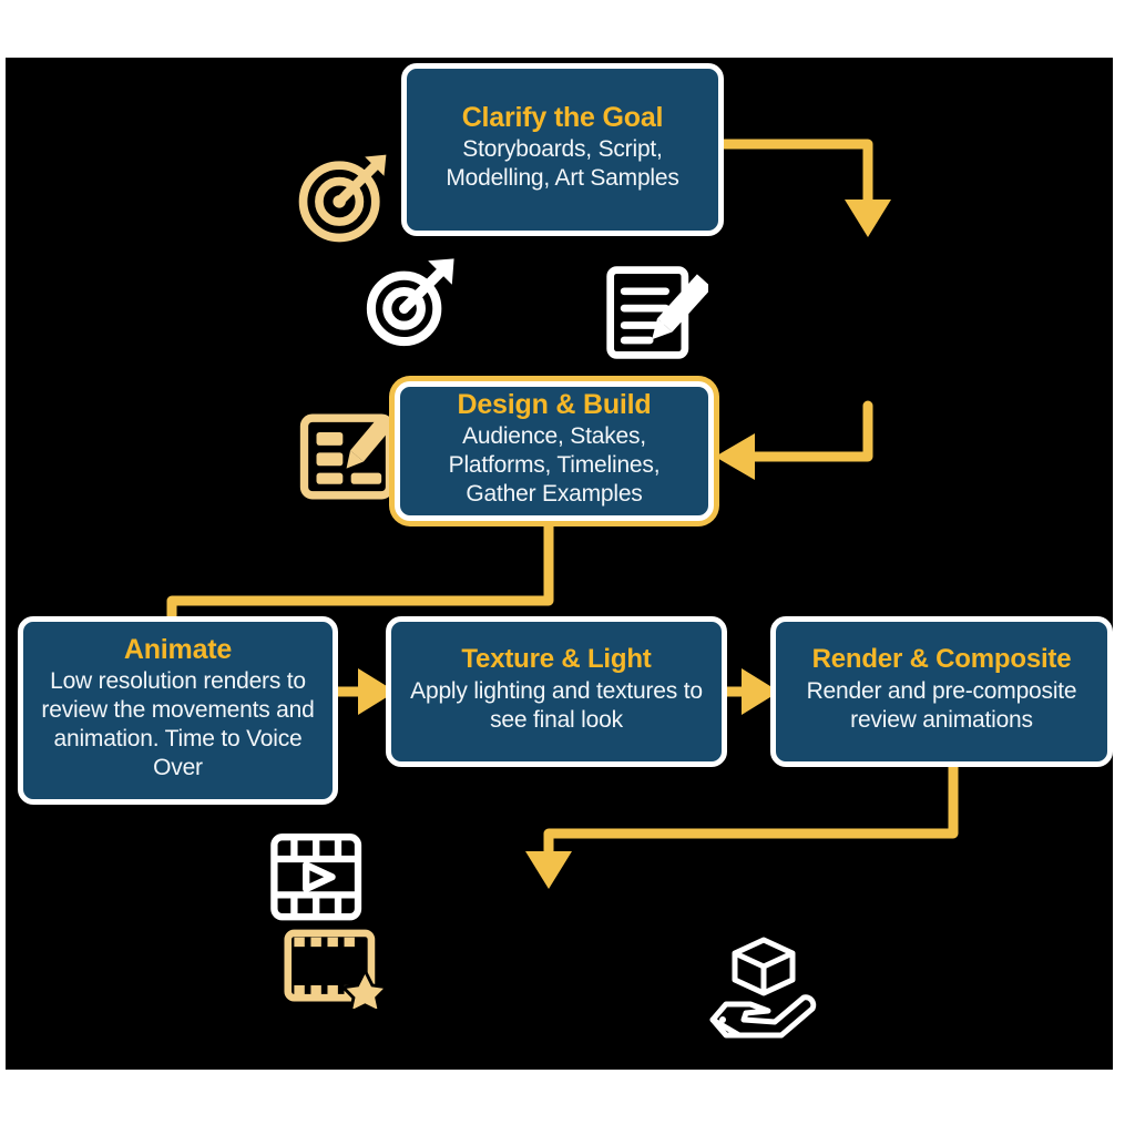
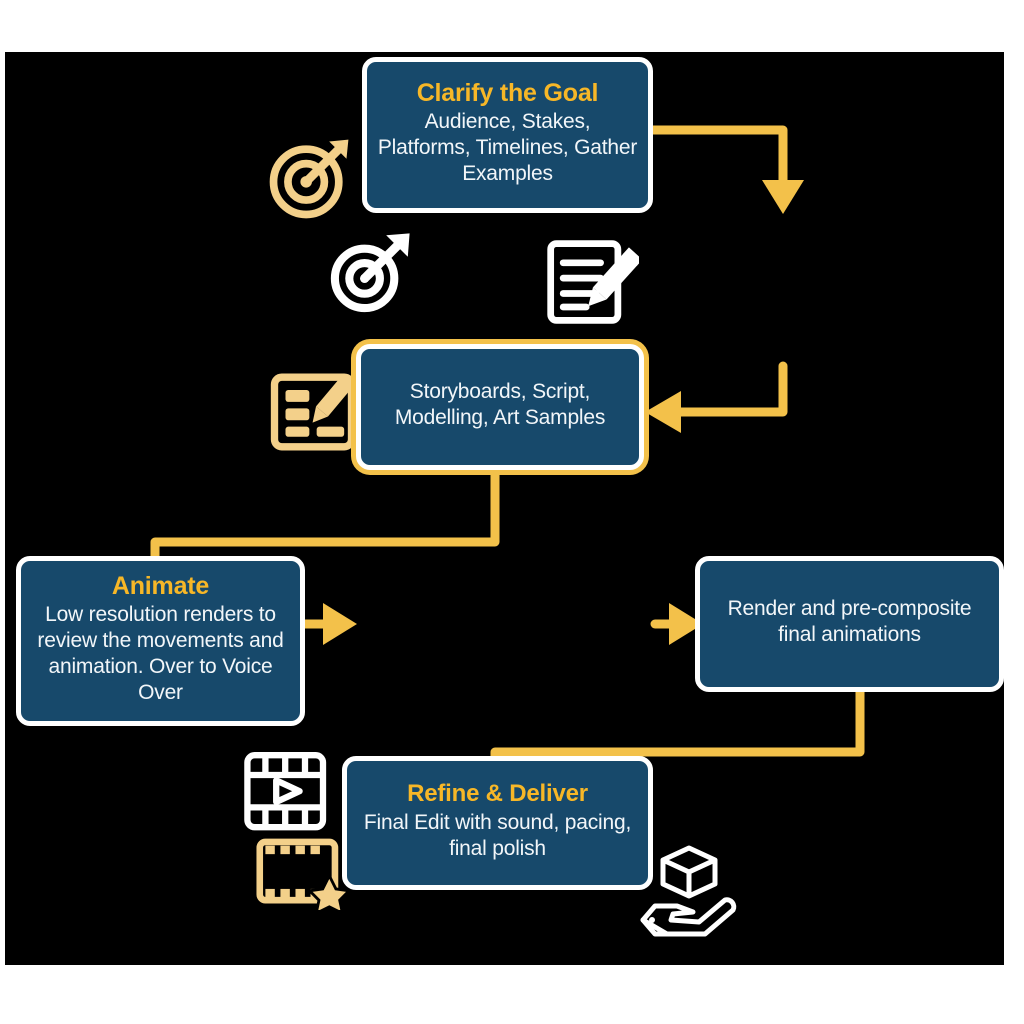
  Clarify the Goal
- Storyboards, Script, Modelling, Art Samples
+ Audience, Stakes, Platforms, Timelines, Gather Examples
- Design & Build
- Audience, Stakes, Platforms, Timelines, Gather Examples
+ Storyboards, Script, Modelling, Art Samples
  Animate
- Low resolution renders to review the movements and animation. Time to Voice Over
+ Low resolution renders to review the movements and animation. Over to Voice Over
- Texture & Light
- Apply lighting and textures to see final look
- Render & Composite
- Render and pre-composite review animations
+ Render and pre-composite final animations
+ Refine & Deliver
+ Final Edit with sound, pacing, final polish
